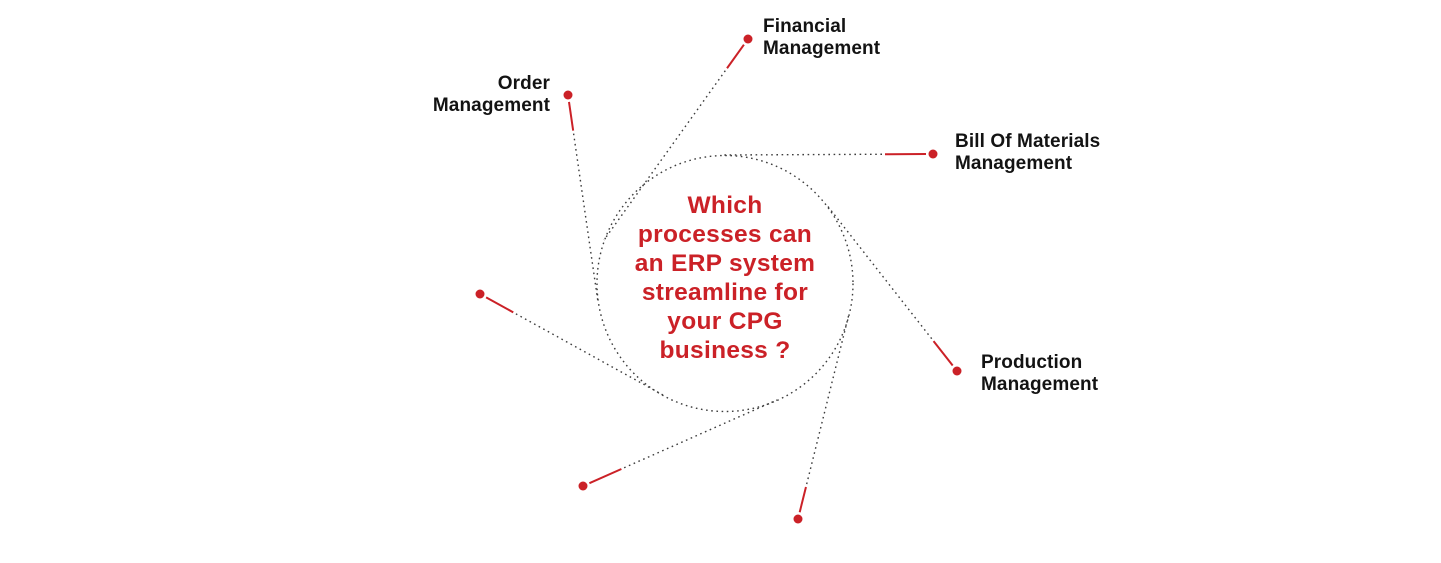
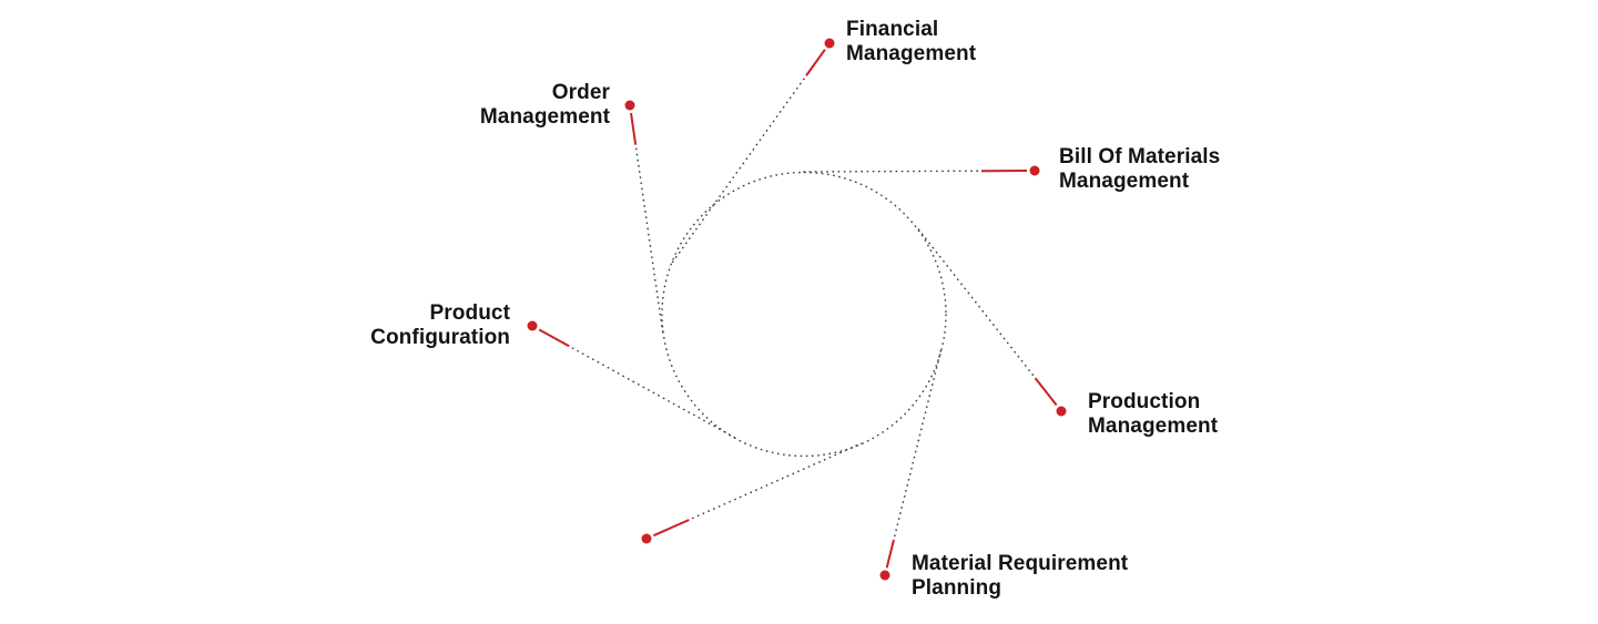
- Which
- processes can
- an ERP system
- streamline for
- your CPG
- business ?
  Financial
  Management
  Order
  Management
  Bill Of Materials
  Management
+ Product
+ Configuration
  Production
  Management
+ Material Requirement
+ Planning
